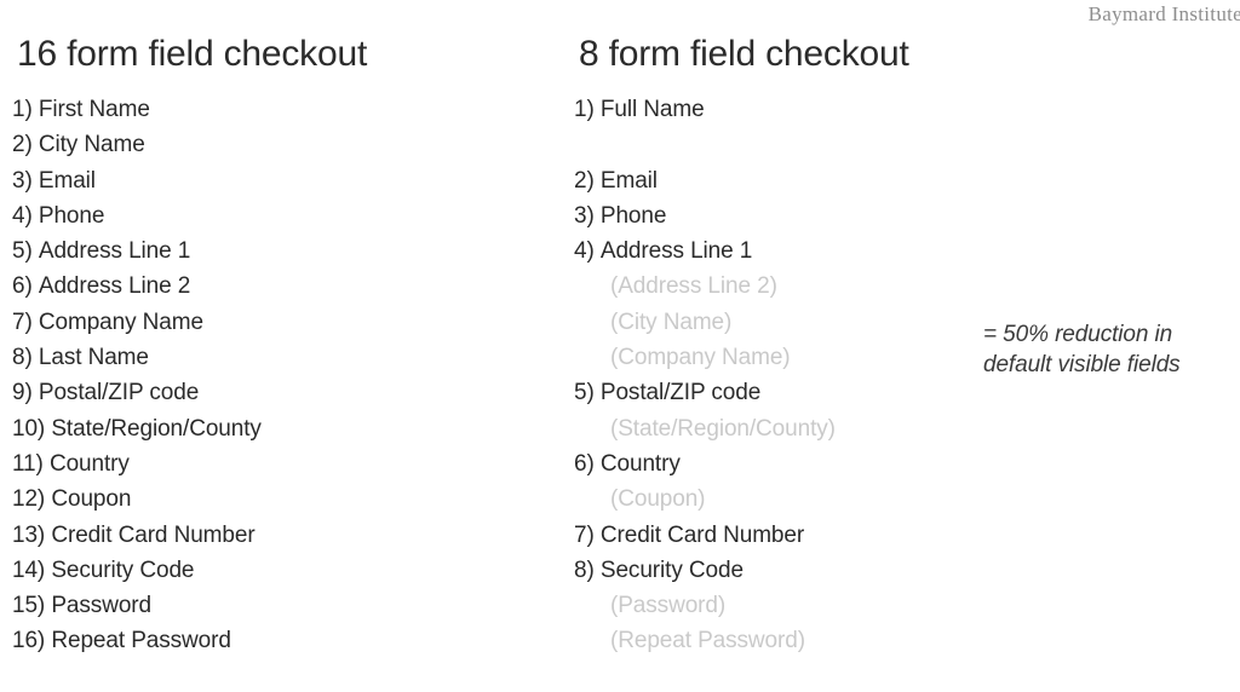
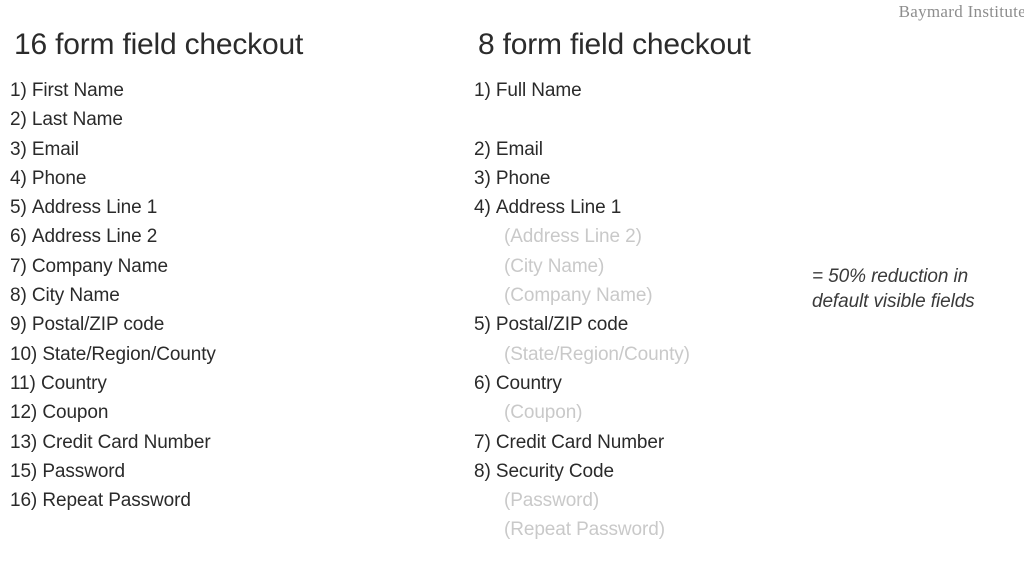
  Baymard Institute
  16 form field checkout
  1) First Name
- 2) City Name
+ 2) Last Name
  3) Email
  4) Phone
  5) Address Line 1
  6) Address Line 2
  7) Company Name
- 8) Last Name
+ 8) City Name
  9) Postal/ZIP code
  10) State/Region/County
  11) Country
  12) Coupon
  13) Credit Card Number
- 14) Security Code
  15) Password
  16) Repeat Password
  8 form field checkout
  1) Full Name
  2) Email
  3) Phone
  4) Address Line 1
  (Address Line 2)
  (City Name)
  (Company Name)
  5) Postal/ZIP code
  (State/Region/County)
  6) Country
  (Coupon)
  7) Credit Card Number
  8) Security Code
  (Password)
  (Repeat Password)
  = 50% reduction in
  default visible fields
